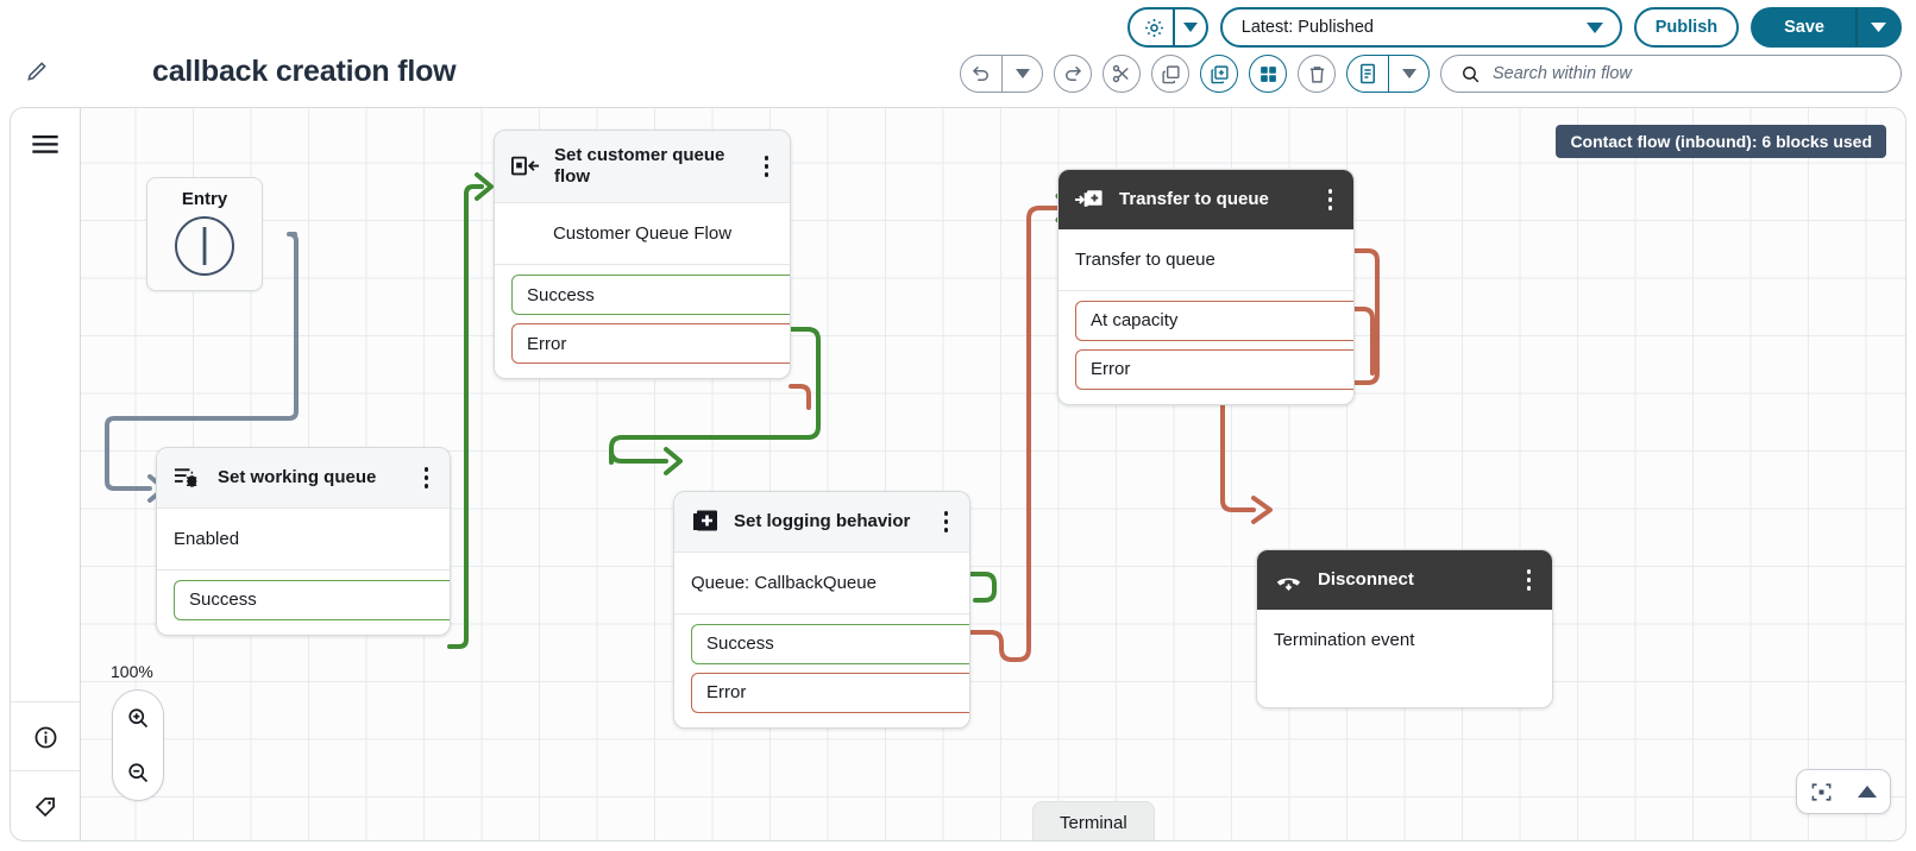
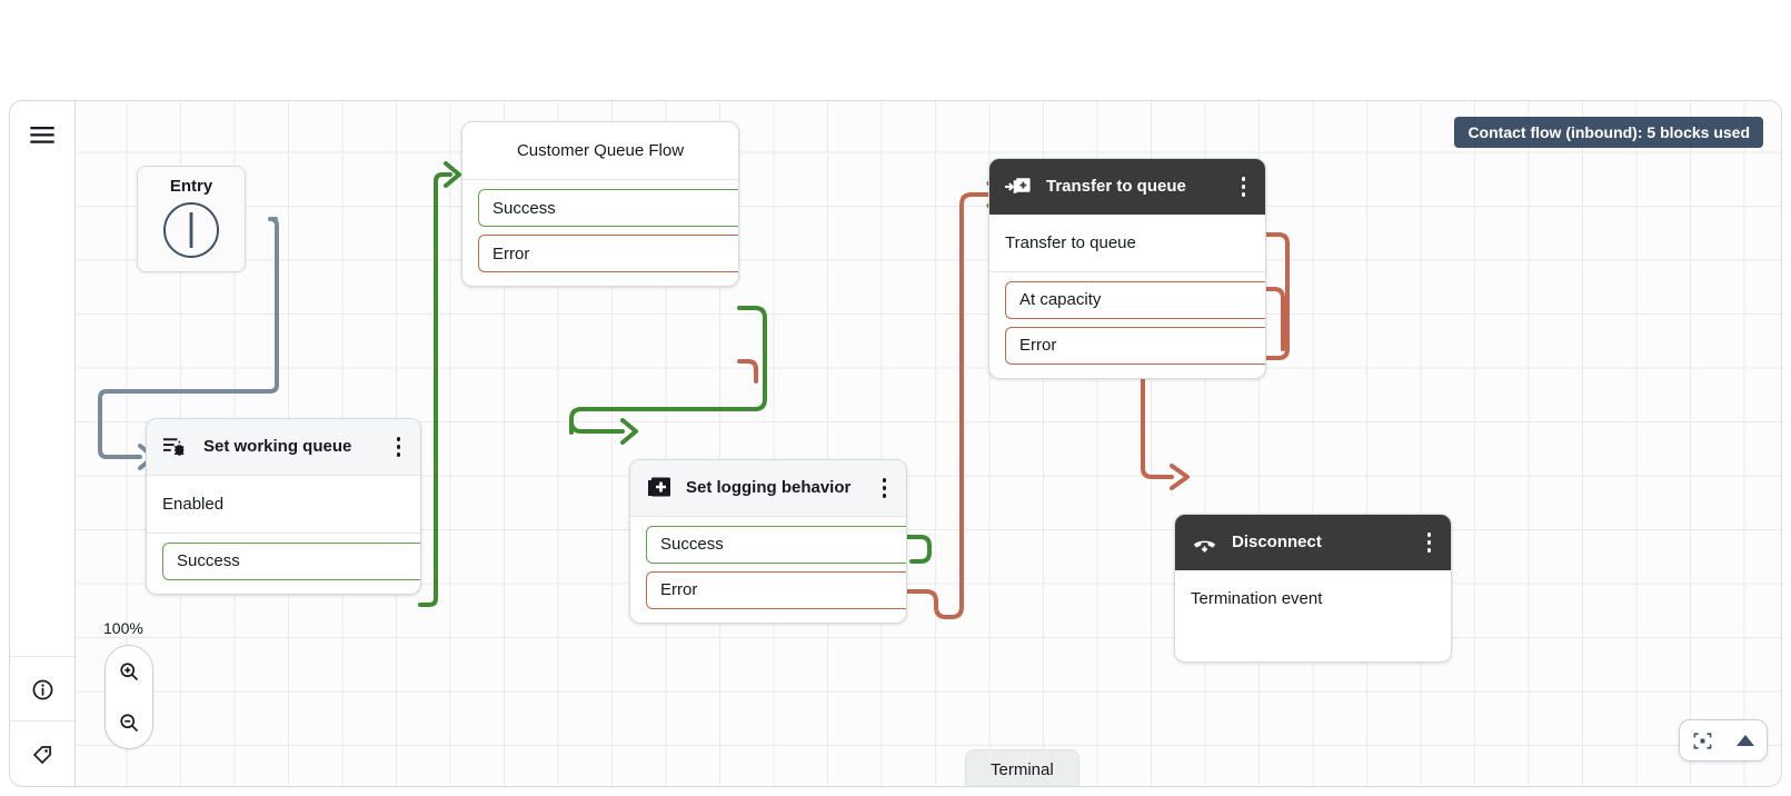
- Latest: Published
- Publish
- Save
- Search within flow
- callback creation flow
  Entry
- Set customer queue flow
  Customer Queue Flow
  Success
  Error
  Set working queue
  Enabled
  Success
  Set logging behavior
- Queue: CallbackQueue
  Success
  Error
  Transfer to queue
  Transfer to queue
  At capacity
  Error
  Disconnect
  Termination event
- Contact flow (inbound): 6 blocks used
+ Contact flow (inbound): 5 blocks used
  100%
  Terminal
